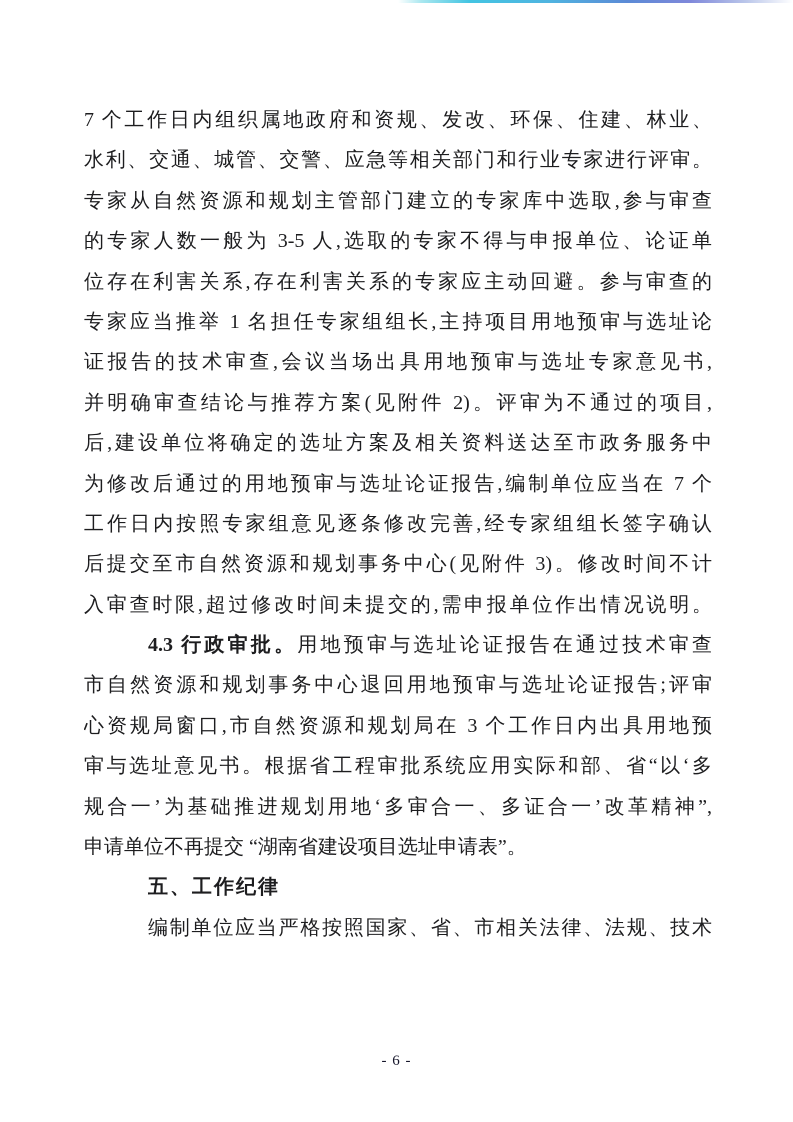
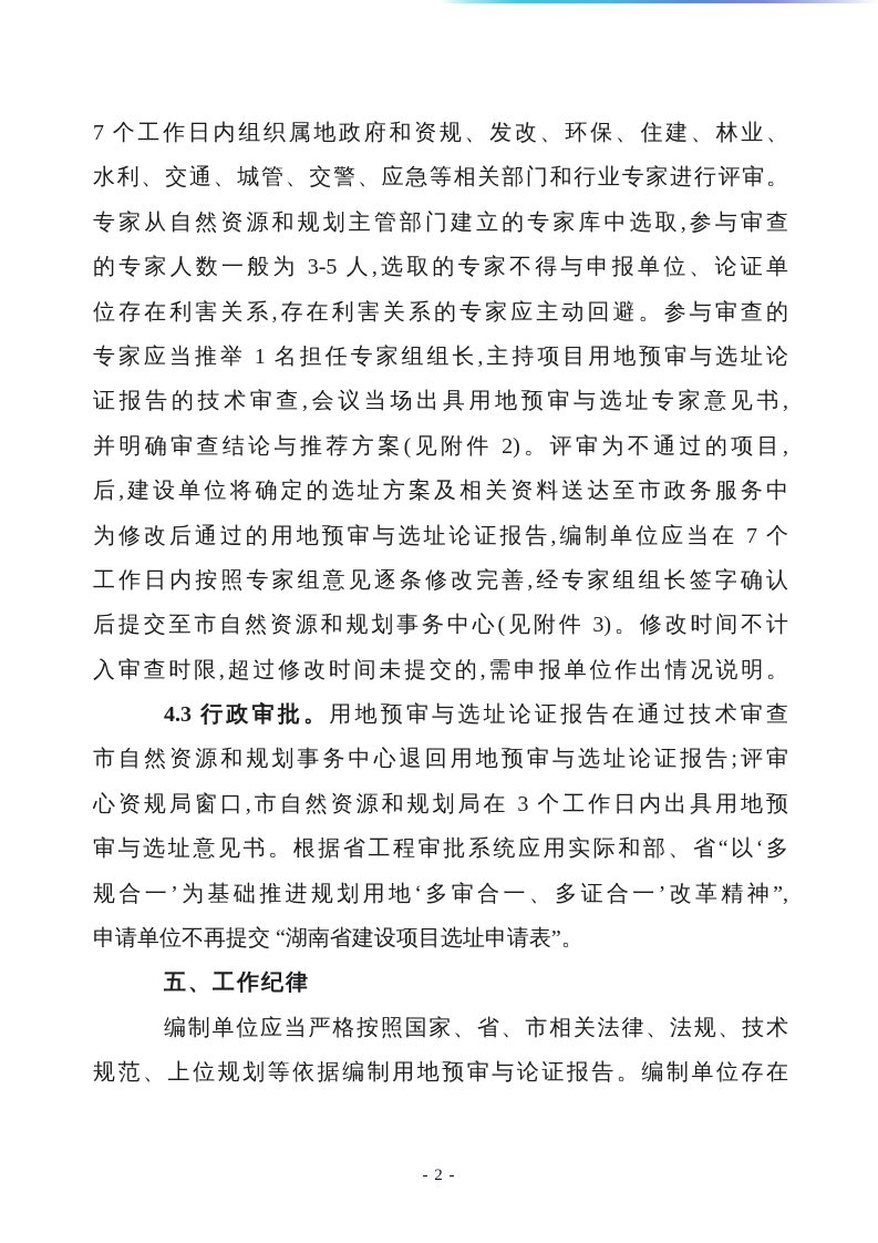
  7 个工作日内组织属地政府和资规、发改、环保、住建、林业、
  水利、交通、城管、交警、应急等相关部门和行业专家进行评审。
  专家从自然资源和规划主管部门建立的专家库中选取,参与审查
  的专家人数一般为 3-5 人,选取的专家不得与申报单位、论证单
  位存在利害关系,存在利害关系的专家应主动回避。参与审查的
  专家应当推举 1 名担任专家组组长,主持项目用地预审与选址论
  证报告的技术审查,会议当场出具用地预审与选址专家意见书,
  并明确审查结论与推荐方案(见附件 2)。评审为不通过的项目,
  后,建设单位将确定的选址方案及相关资料送达至市政务服务中
  为修改后通过的用地预审与选址论证报告,编制单位应当在 7 个
  工作日内按照专家组意见逐条修改完善,经专家组组长签字确认
  后提交至市自然资源和规划事务中心(见附件 3)。修改时间不计
  入审查时限,超过修改时间未提交的,需申报单位作出情况说明。
  4.3 行政审批。用地预审与选址论证报告在通过技术审查
  市自然资源和规划事务中心退回用地预审与选址论证报告;评审
  心资规局窗口,市自然资源和规划局在 3 个工作日内出具用地预
  审与选址意见书。根据省工程审批系统应用实际和部、省“以‘多
  规合一’为基础推进规划用地‘多审合一、多证合一’改革精神”,
  申请单位不再提交 “湖南省建设项目选址申请表”。
  五、工作纪律
  编制单位应当严格按照国家、省、市相关法律、法规、技术
+ 规范、上位规划等依据编制用地预审与论证报告。编制单位存在
- - 6 -
+ - 2 -
